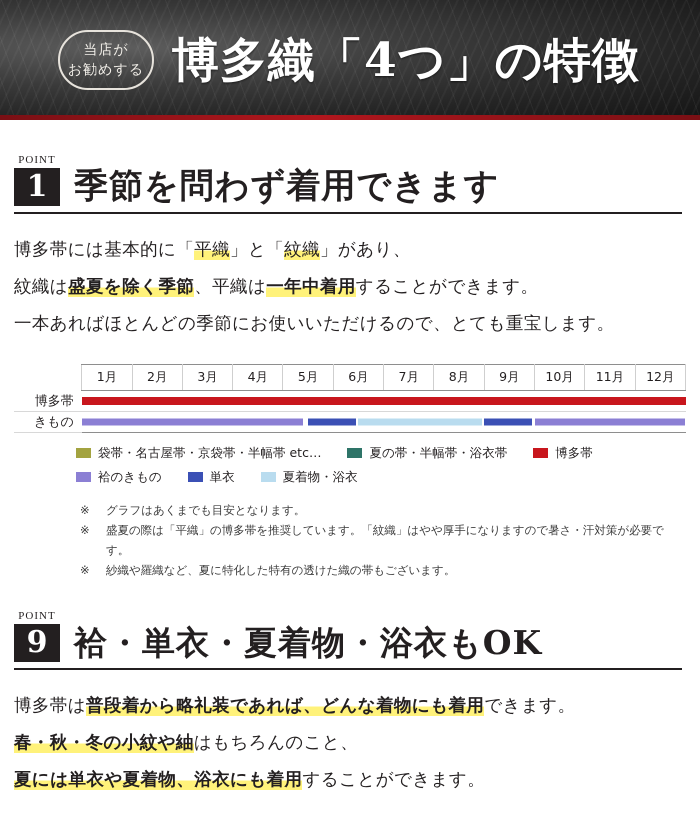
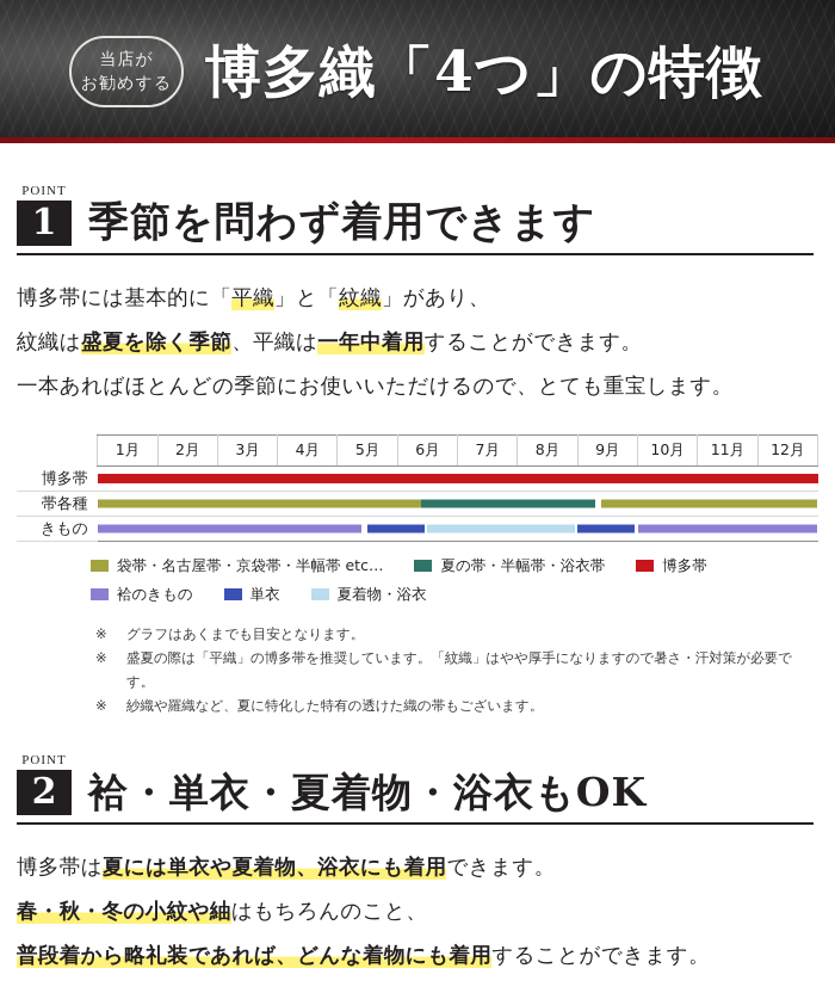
  当店が
  お勧めする
  博多織「4つ」の特徴
  POINT
  1
  季節を問わず着用できます
  博多帯には基本的に「平織」と「紋織」があり、
  紋織は盛夏を除く季節、平織は一年中着用することができます。
  一本あればほとんどの季節にお使いいただけるので、とても重宝します。
  	1月	2月	3月	4月	5月	6月	7月	8月	9月	10月	11月	12月
  博多帯
+ 帯各種
  きもの
  袋帯・名古屋帯・京袋帯・半幅帯 etc…
  夏の帯・半幅帯・浴衣帯
  博多帯
  袷のきもの
  単衣
  夏着物・浴衣
  ※
  グラフはあくまでも目安となります。
  ※
  盛夏の際は「平織」の博多帯を推奨しています。「紋織」はやや厚手になりますので暑さ・汗対策が必要です。
  ※
  紗織や羅織など、夏に特化した特有の透けた織の帯もございます。
  POINT
- 9
+ 2
  袷・単衣・夏着物・浴衣もOK
- 博多帯は普段着から略礼装であれば、どんな着物にも着用できます。
+ 博多帯は夏には単衣や夏着物、浴衣にも着用できます。
  春・秋・冬の小紋や紬はもちろんのこと、
- 夏には単衣や夏着物、浴衣にも着用することができます。
+ 普段着から略礼装であれば、どんな着物にも着用することができます。
